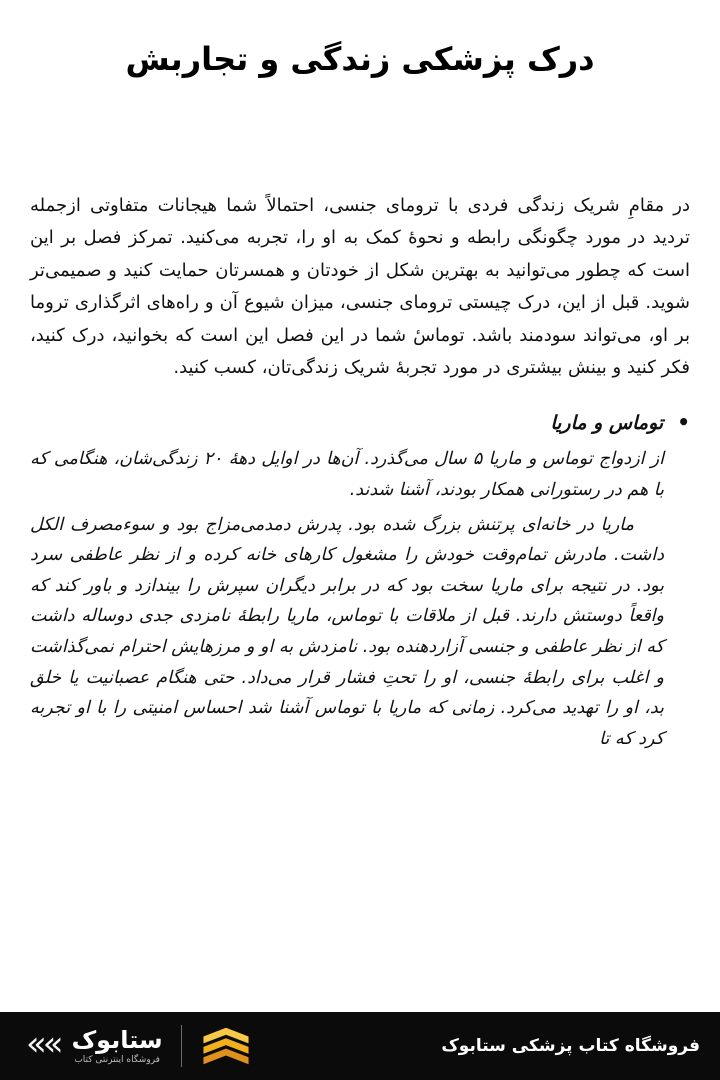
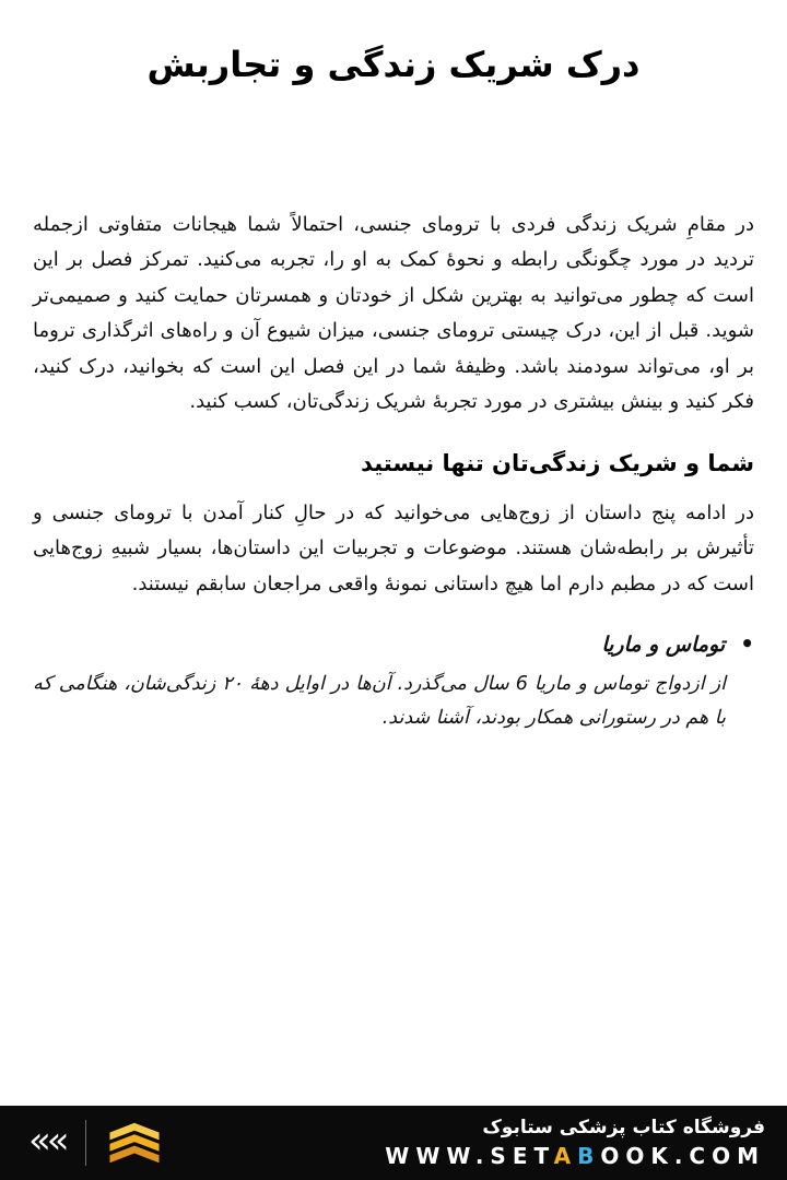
- درک پزشکی زندگی و تجاربش
+ درک شریک زندگی و تجاربش
- در مقامِ شریک زندگی فردی با ترومای جنسی، احتمالاً شما هیجانات متفاوتی ازجمله تردید در مورد چگونگی رابطه و نحوهٔ کمک به او را، تجربه می‌کنید. تمرکز فصل بر این است که چطور می‌توانید به بهترین شکل از خودتان و همسرتان حمایت کنید و صمیمی‌تر شوید. قبل از این، درک چیستی ترومای جنسی، میزان شیوع آن و راه‌های اثرگذاری تروما بر او، می‌تواند سودمند باشد. توماسٔ شما در این فصل این است که بخوانید، درک کنید، فکر کنید و بینش بیشتری در مورد تجربهٔ شریک زندگی‌تان، کسب کنید.
+ در مقامِ شریک زندگی فردی با ترومای جنسی، احتمالاً شما هیجانات متفاوتی ازجمله تردید در مورد چگونگی رابطه و نحوهٔ کمک به او را، تجربه می‌کنید. تمرکز فصل بر این است که چطور می‌توانید به بهترین شکل از خودتان و همسرتان حمایت کنید و صمیمی‌تر شوید. قبل از این، درک چیستی ترومای جنسی، میزان شیوع آن و راه‌های اثرگذاری تروما بر او، می‌تواند سودمند باشد. وظیفهٔ شما در این فصل این است که بخوانید، درک کنید، فکر کنید و بینش بیشتری در مورد تجربهٔ شریک زندگی‌تان، کسب کنید.
+ شما و شریک زندگی‌تان تنها نیستید
+ در ادامه پنج داستان از زوج‌هایی می‌خوانید که در حالِ کنار آمدن با ترومای جنسی و تأثیرش بر رابطه‌شان هستند. موضوعات و تجربیات این داستان‌ها، بسیار شبیهِ زوج‌هایی است که در مطبم دارم اما هیچ داستانی نمونهٔ واقعی مراجعان سابقم نیستند.
  •
  توماس و ماریا
- از ازدواج توماس و ماریا ۵ سال می‌گذرد. آن‌ها در اوایل دههٔ ۲۰ زندگی‌شان، هنگامی که با هم در رستورانی همکار بودند، آشنا شدند.
+ از ازدواج توماس و ماریا 6 سال می‌گذرد. آن‌ها در اوایل دههٔ ۲۰ زندگی‌شان، هنگامی که با هم در رستورانی همکار بودند، آشنا شدند.
- ماریا در خانه‌ای پرتنش بزرگ شده بود. پدرش دمدمی‌مزاج بود و سوءمصرف الکل داشت. مادرش تمام‌وقت خودش را مشغول کارهای خانه کرده و از نظر عاطفی سرد بود. در نتیجه برای ماریا سخت بود که در برابر دیگران سپرش را بیندازد و باور کند که واقعاً دوستش دارند. قبل از ملاقات با توماس، ماریا رابطهٔ نامزدی جدی دوساله داشت که از نظر عاطفی و جنسی آزاردهنده بود. نامزدش به او و مرزهایش احترام نمی‌گذاشت و اغلب برای رابطهٔ جنسی، او را تحتِ فشار قرار می‌داد. حتی هنگام عصبانیت یا خلق بد، او را تهدید می‌کرد. زمانی که ماریا با توماس آشنا شد احساس امنیتی را با او تجربه کرد که تا
  ««
- ستابوک
- فروشگاه اینترنتی کتاب
  فروشگاه کتاب پزشکی ستابوک
+ WWW.SETABOOK.COM
